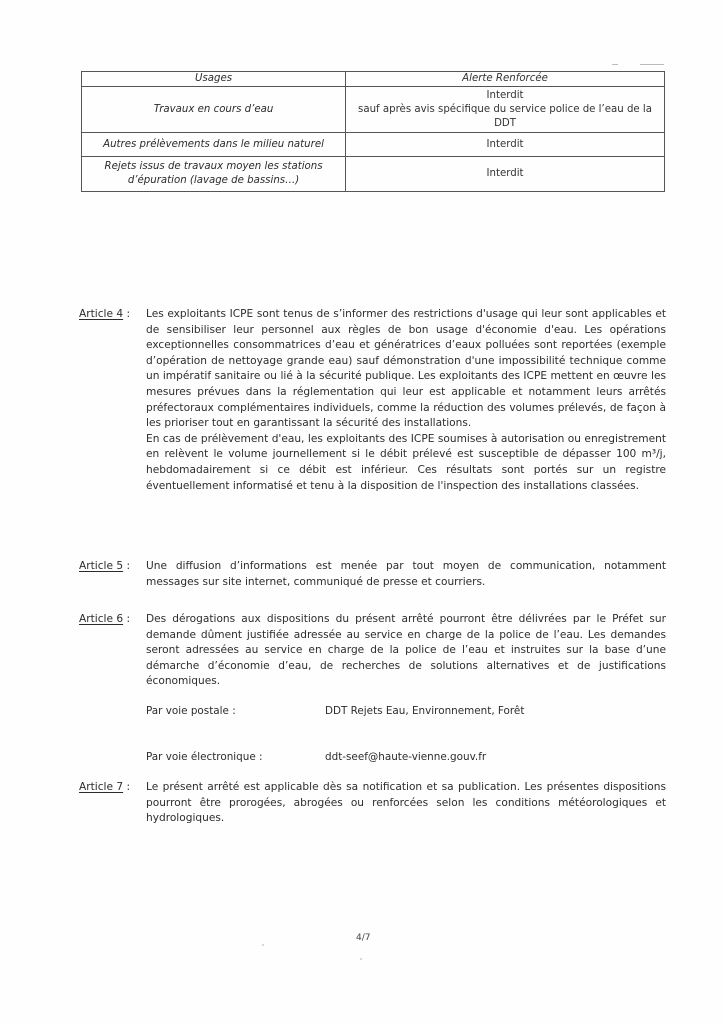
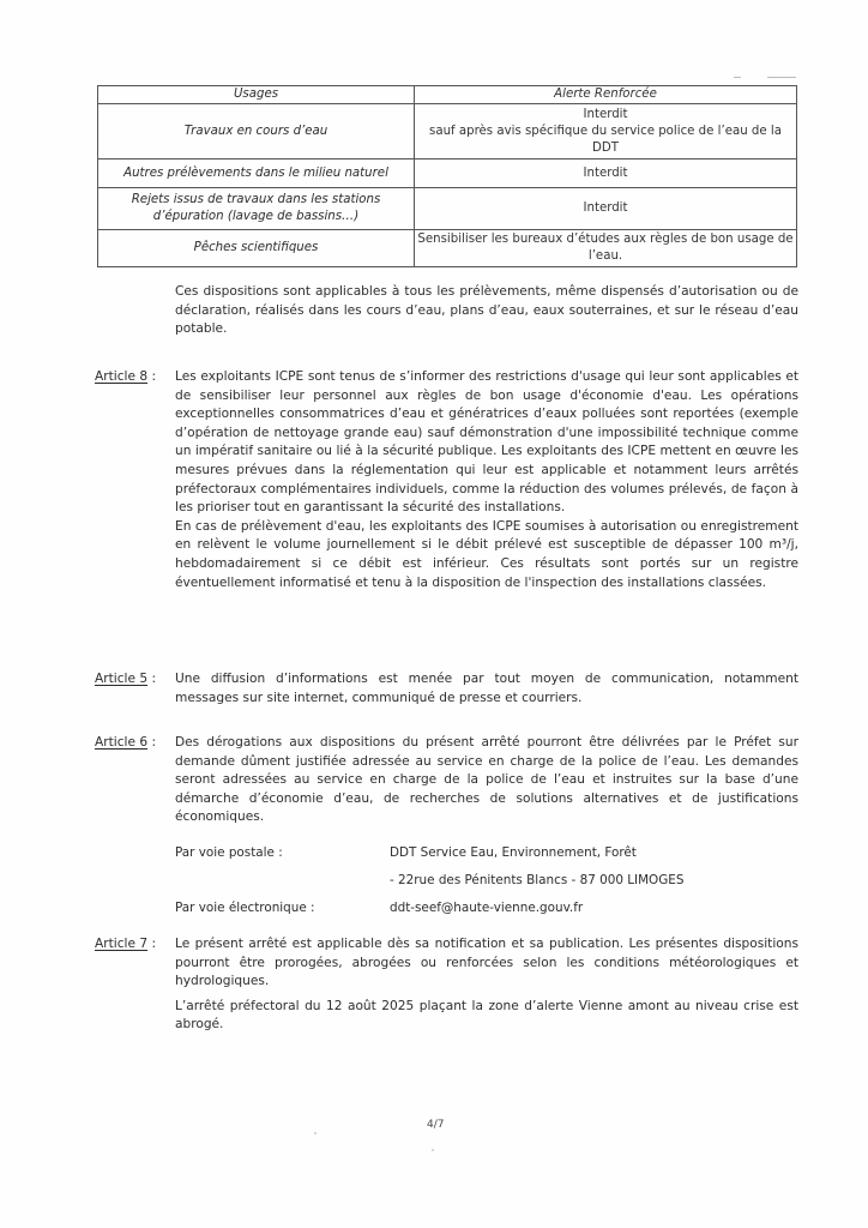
  Usages	Alerte Renforcée
  Travaux en cours d’eau	Interdit sauf après avis spécifique du service police de l’eau de la DDT
  Autres prélèvements dans le milieu naturel	Interdit
- Rejets issus de travaux moyen les stations d’épuration (lavage de bassins…)	Interdit
+ Rejets issus de travaux dans les stations d’épuration (lavage de bassins…)	Interdit
+ Pêches scientifiques	Sensibiliser les bureaux d’études aux règles de bon usage de l’eau.
+ Ces dispositions sont applicables à tous les prélèvements, même dispensés d’autorisation ou de déclaration, réalisés dans les cours d’eau, plans d’eau, eaux souterraines, et sur le réseau d’eau potable.
- Article 4 :
+ Article 8 :
  Les exploitants ICPE sont tenus de s’informer des restrictions d'usage qui leur sont applicables et de sensibiliser leur personnel aux règles de bon usage d'économie d'eau. Les opérations exceptionnelles consommatrices d’eau et génératrices d’eaux polluées sont reportées (exemple d’opération de nettoyage grande eau) sauf démonstration d'une impossibilité technique comme un impératif sanitaire ou lié à la sécurité publique. Les exploitants des ICPE mettent en œuvre les mesures prévues dans la réglementation qui leur est applicable et notamment leurs arrêtés préfectoraux complémentaires individuels, comme la réduction des volumes prélevés, de façon à les prioriser tout en garantissant la sécurité des installations.
  En cas de prélèvement d'eau, les exploitants des ICPE soumises à autorisation ou enregistrement en relèvent le volume journellement si le débit prélevé est susceptible de dépasser 100 m³/j, hebdomadairement si ce débit est inférieur. Ces résultats sont portés sur un registre éventuellement informatisé et tenu à la disposition de l'inspection des installations classées.
  Article 5 :
  Une diffusion d’informations est menée par tout moyen de communication, notamment messages sur site internet, communiqué de presse et courriers.
  Article 6 :
  Des dérogations aux dispositions du présent arrêté pourront être délivrées par le Préfet sur demande dûment justifiée adressée au service en charge de la police de l’eau. Les demandes seront adressées au service en charge de la police de l’eau et instruites sur la base d’une démarche d’économie d’eau, de recherches de solutions alternatives et de justifications économiques.
  Par voie postale :
- DDT Rejets Eau, Environnement, Forêt
+ DDT Service Eau, Environnement, Forêt
+ - 22rue des Pénitents Blancs - 87 000 LIMOGES
  Par voie électronique :
  ddt-seef@haute-vienne.gouv.fr
  Article 7 :
  Le présent arrêté est applicable dès sa notification et sa publication. Les présentes dispositions pourront être prorogées, abrogées ou renforcées selon les conditions météorologiques et hydrologiques.
+ L’arrêté préfectoral du 12 août 2025 plaçant la zone d’alerte Vienne amont au niveau crise est abrogé.
  4/7
